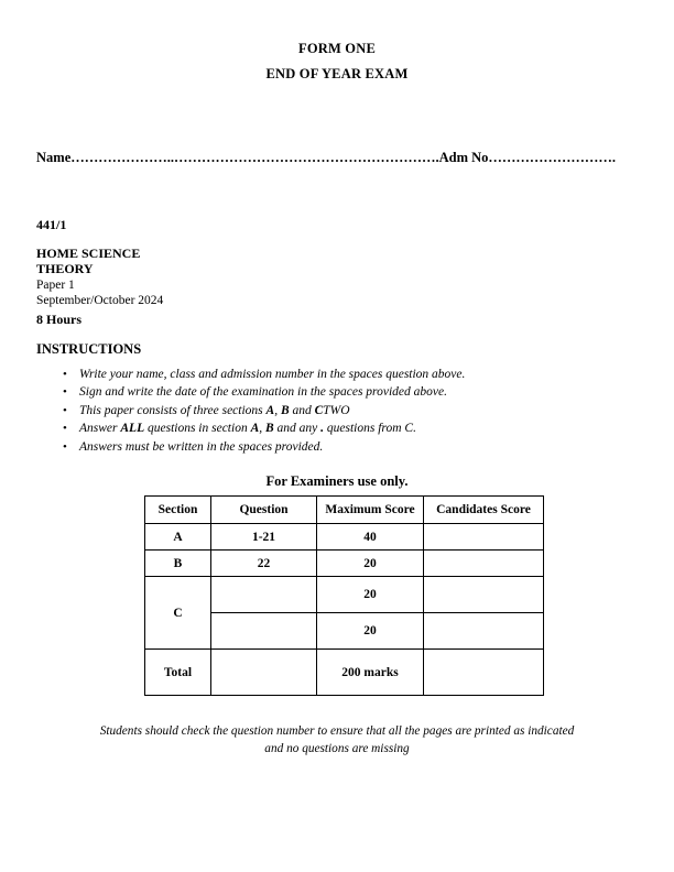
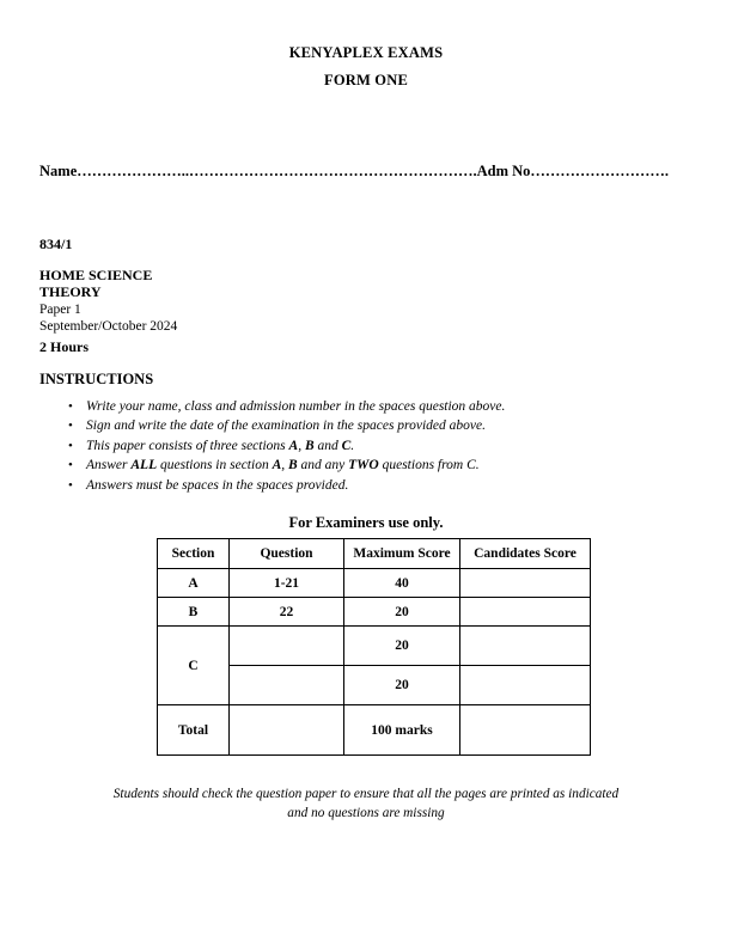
+ KENYAPLEX EXAMS
  FORM ONE
- END OF YEAR EXAM
  Name…………………..………………………………………………….Adm No……………………….
- 441/1
+ 834/1
  HOME SCIENCE
  THEORY
  Paper 1
  September/October 2024
- 8 Hours
+ 2 Hours
  INSTRUCTIONS
  •
  Write your name, class and admission number in the spaces question above.
  •
  Sign and write the date of the examination in the spaces provided above.
  •
- This paper consists of three sections A, B and CTWO
+ This paper consists of three sections A, B and C.
  •
- Answer ALL questions in section A, B and any . questions from C.
+ Answer ALL questions in section A, B and any TWO questions from C.
  •
- Answers must be written in the spaces provided.
+ Answers must be spaces in the spaces provided.
  For Examiners use only.
  Section	Question	Maximum Score	Candidates Score
  A	1-21	40
  B	22	20
  C		20
  	20
- Total		200 marks
+ Total		100 marks
- Students should check the question number to ensure that all the pages are printed as indicated and no questions are missing
+ Students should check the question paper to ensure that all the pages are printed as indicated and no questions are missing
